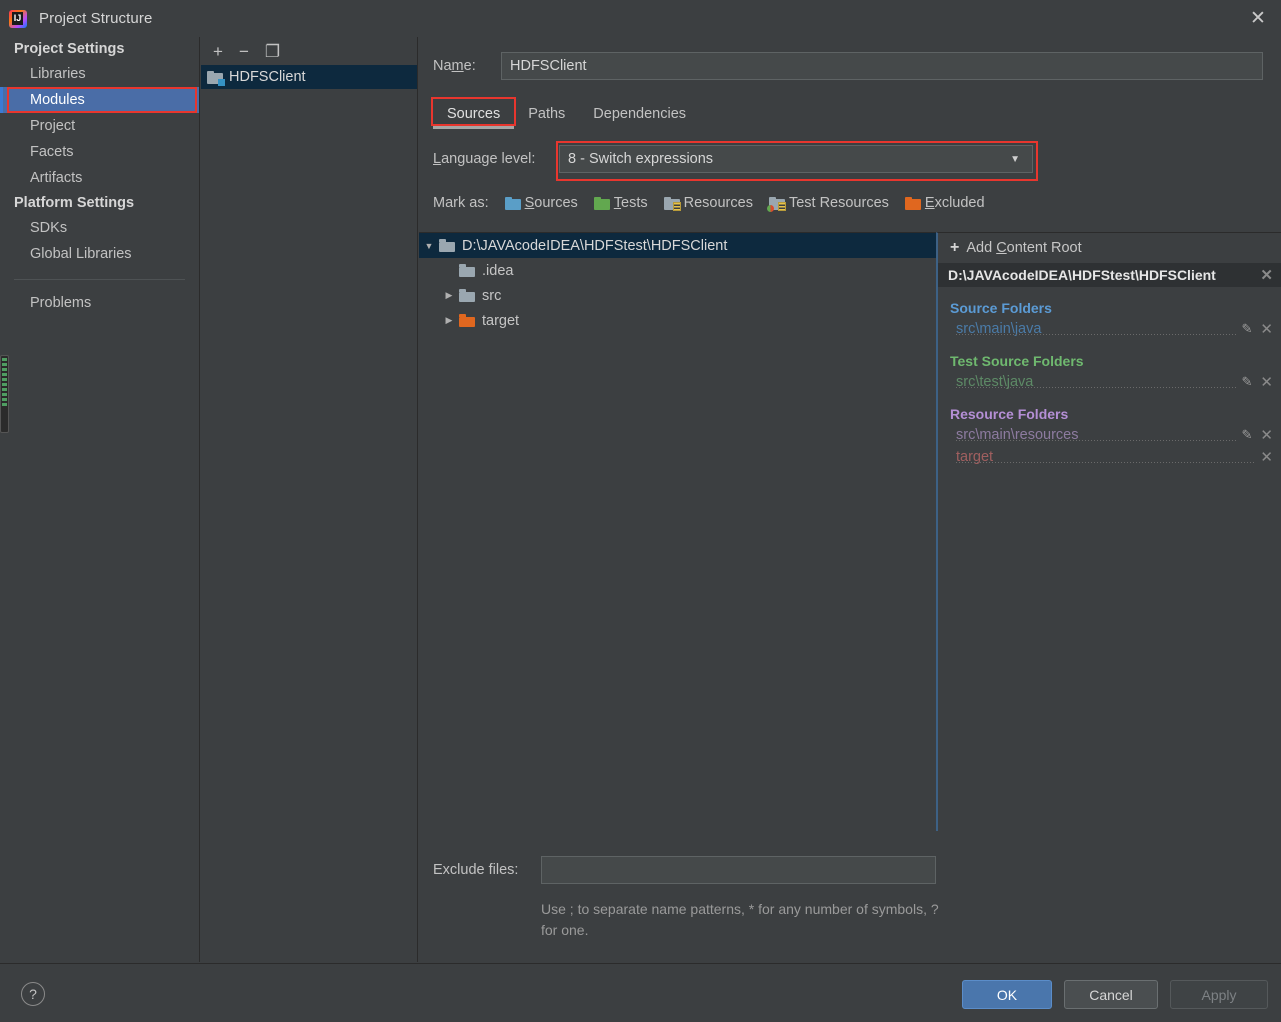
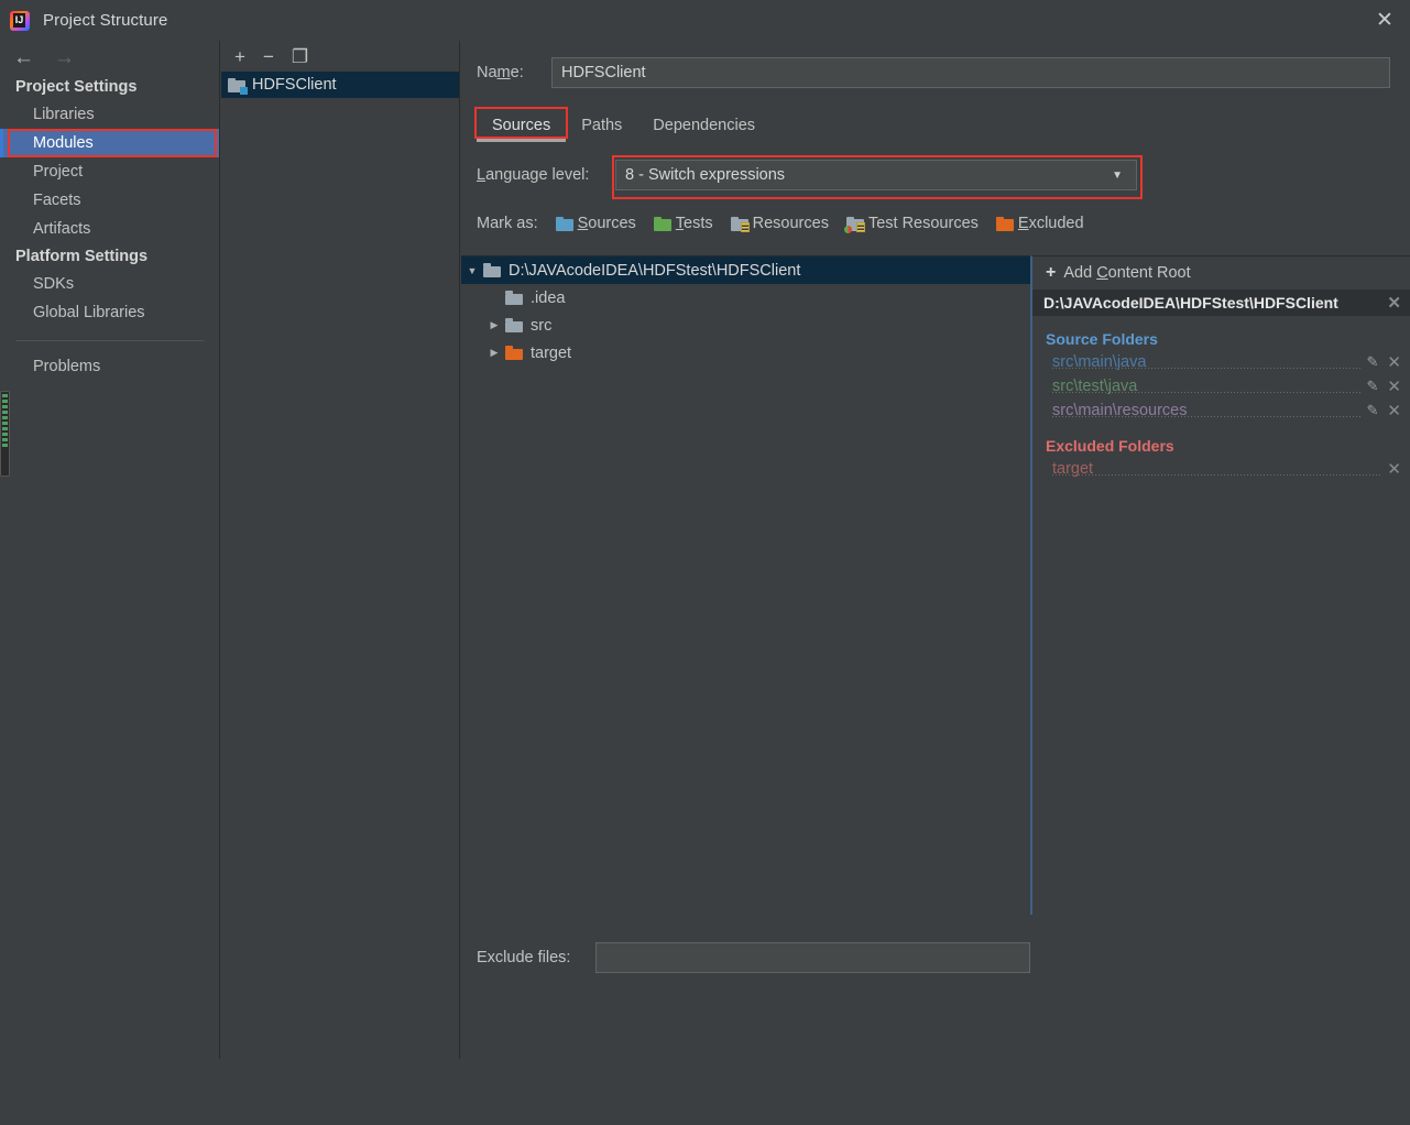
  IJ
  Project Structure
  ✕
+ ←
+ →
  Project Settings
  Libraries
  Modules
  Project
  Facets
  Artifacts
  Platform Settings
  SDKs
  Global Libraries
  Problems
  +
  −
  ❐
  HDFSClient
  Name:
  HDFSClient
  Sources
  Paths
  Dependencies
  Language level:
  8 - Switch expressions
  ▼
  Mark as:
  Sources
  Tests
  Resources
  Test Resources
  Excluded
  ▼
  D:\JAVAcodeIDEA\HDFStest\HDFSClient
  .idea
  ▶
  src
  ▶
  target
  +
  Add Content Root
  D:\JAVAcodeIDEA\HDFStest\HDFSClient
  ✕
  Source Folders
  src\main\java
  ✎
  ✕
- Test Source Folders
  src\test\java
  ✎
  ✕
- Resource Folders
  src\main\resources
  ✎
  ✕
+ Excluded Folders
  target
  ✕
  Exclude files:
- Use ; to separate name patterns, * for any number of symbols, ? for one.
- ?
- OK
- Cancel
- Apply
